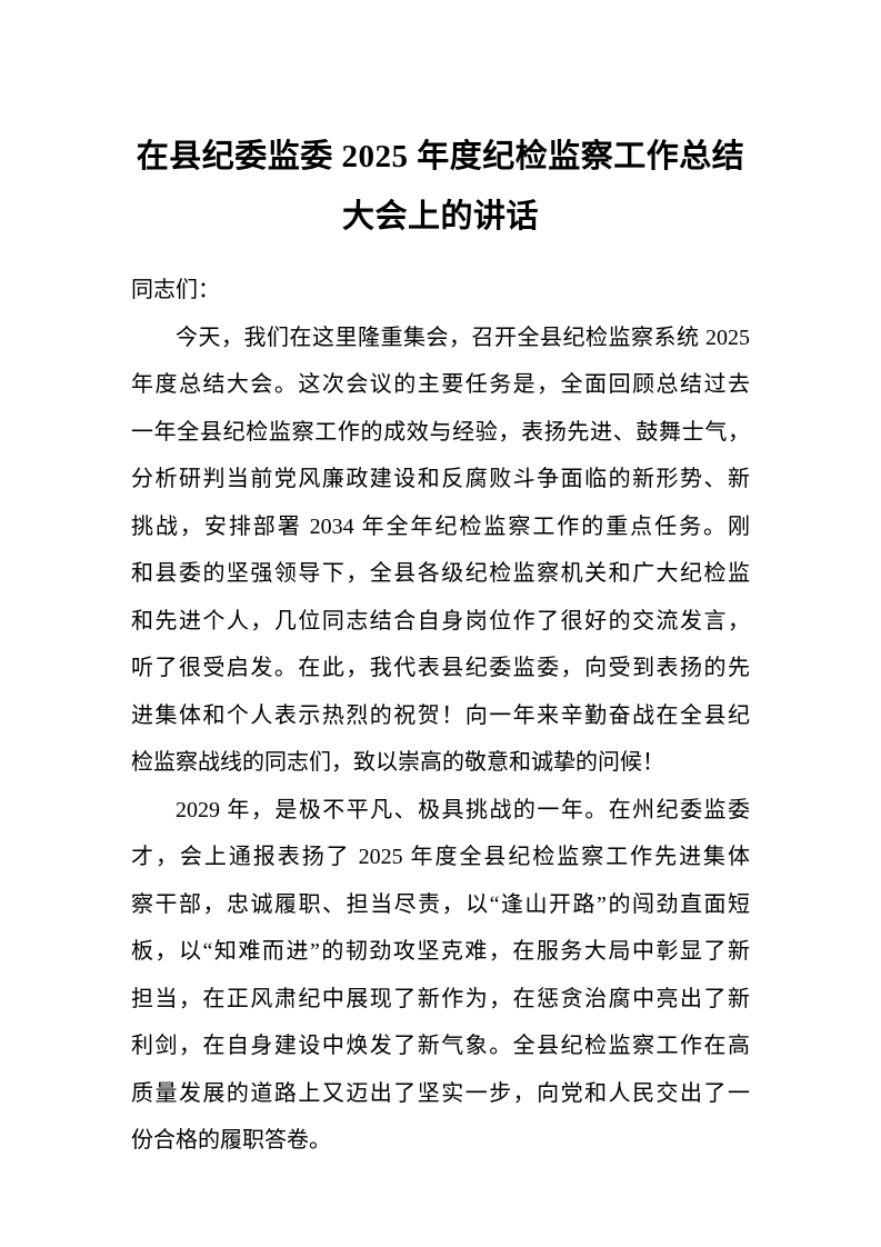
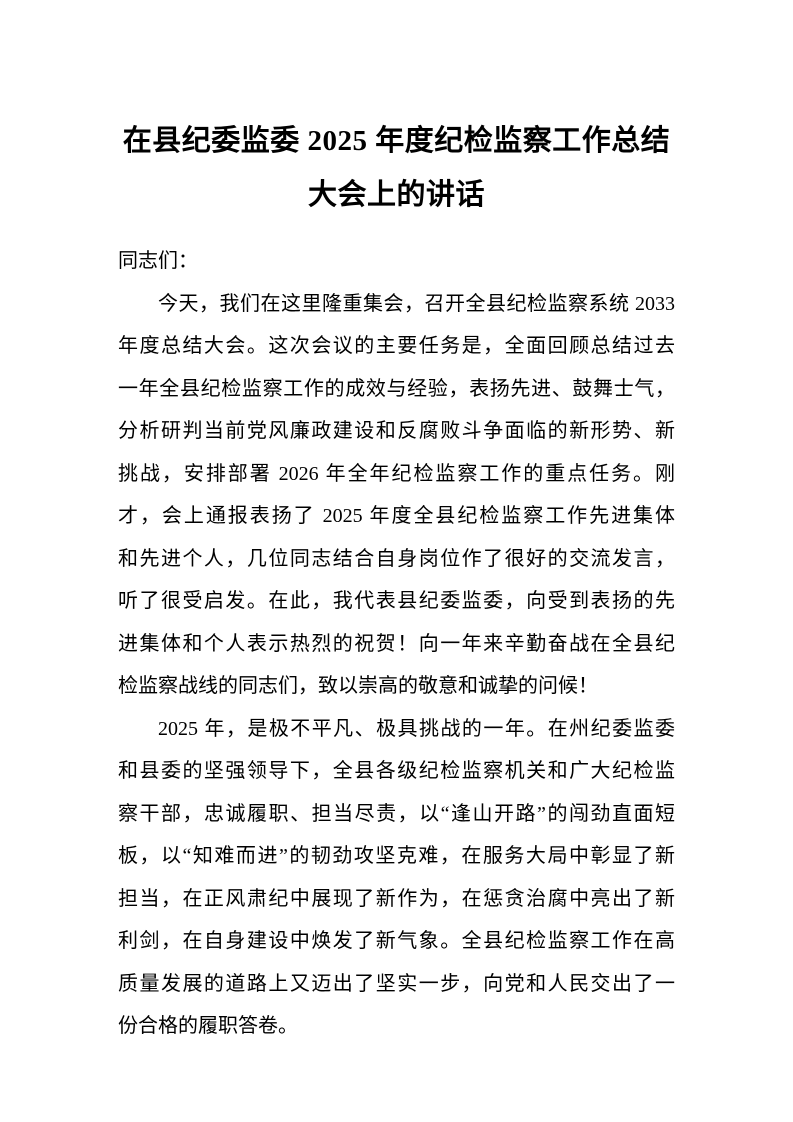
  在县纪委监委 2025 年度纪检监察工作总结
  大会上的讲话
  同志们：
- 今天，我们在这里隆重集会，召开全县纪检监察系统 2025
+ 今天，我们在这里隆重集会，召开全县纪检监察系统 2033
  年度总结大会。这次会议的主要任务是，全面回顾总结过去
  一年全县纪检监察工作的成效与经验，表扬先进、鼓舞士气，
  分析研判当前党风廉政建设和反腐败斗争面临的新形势、新
- 挑战，安排部署 2034 年全年纪检监察工作的重点任务。刚
+ 挑战，安排部署 2026 年全年纪检监察工作的重点任务。刚
- 和县委的坚强领导下，全县各级纪检监察机关和广大纪检监
+ 才，会上通报表扬了 2025 年度全县纪检监察工作先进集体
  和先进个人，几位同志结合自身岗位作了很好的交流发言，
  听了很受启发。在此，我代表县纪委监委，向受到表扬的先
  进集体和个人表示热烈的祝贺！向一年来辛勤奋战在全县纪
  检监察战线的同志们，致以崇高的敬意和诚挚的问候！
- 2029 年，是极不平凡、极具挑战的一年。在州纪委监委
+ 2025 年，是极不平凡、极具挑战的一年。在州纪委监委
- 才，会上通报表扬了 2025 年度全县纪检监察工作先进集体
+ 和县委的坚强领导下，全县各级纪检监察机关和广大纪检监
  察干部，忠诚履职、担当尽责，以“逢山开路”的闯劲直面短
  板，以“知难而进”的韧劲攻坚克难，在服务大局中彰显了新
  担当，在正风肃纪中展现了新作为，在惩贪治腐中亮出了新
  利剑，在自身建设中焕发了新气象。全县纪检监察工作在高
  质量发展的道路上又迈出了坚实一步，向党和人民交出了一
  份合格的履职答卷。
